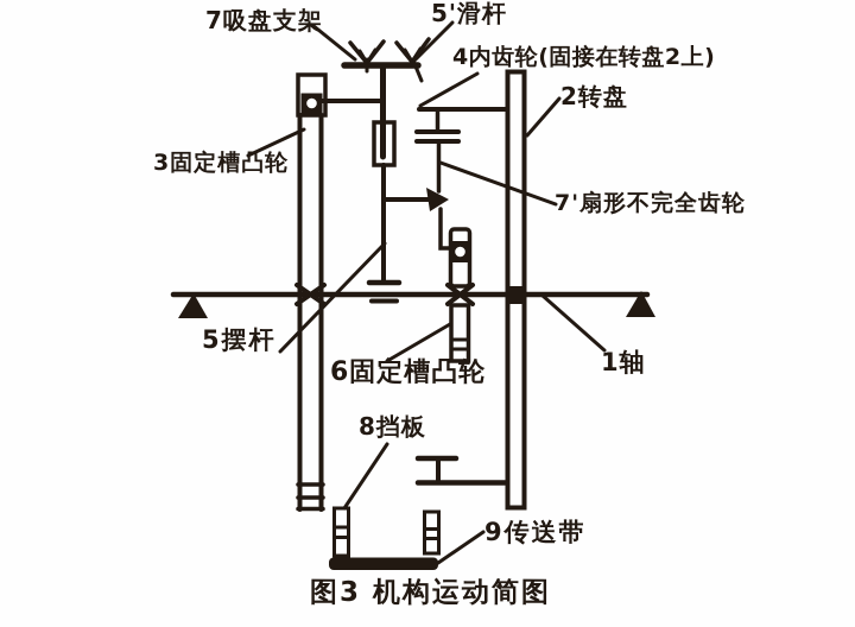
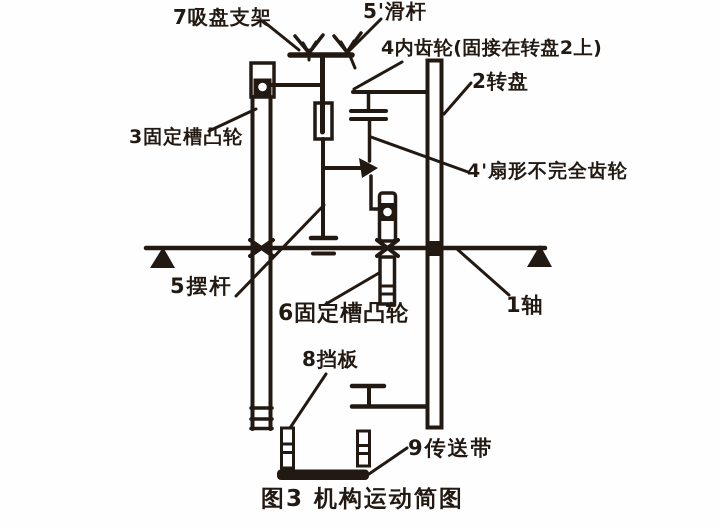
  7吸盘支架
  5'滑杆
  4内齿轮(固接在转盘2上)
  2转盘
  3固定槽凸轮
- 7'扇形不完全齿轮
+ 4'扇形不完全齿轮
  1轴
  5摆杆
  6固定槽凸轮
  8挡板
  9传送带
  图3 机构运动简图
